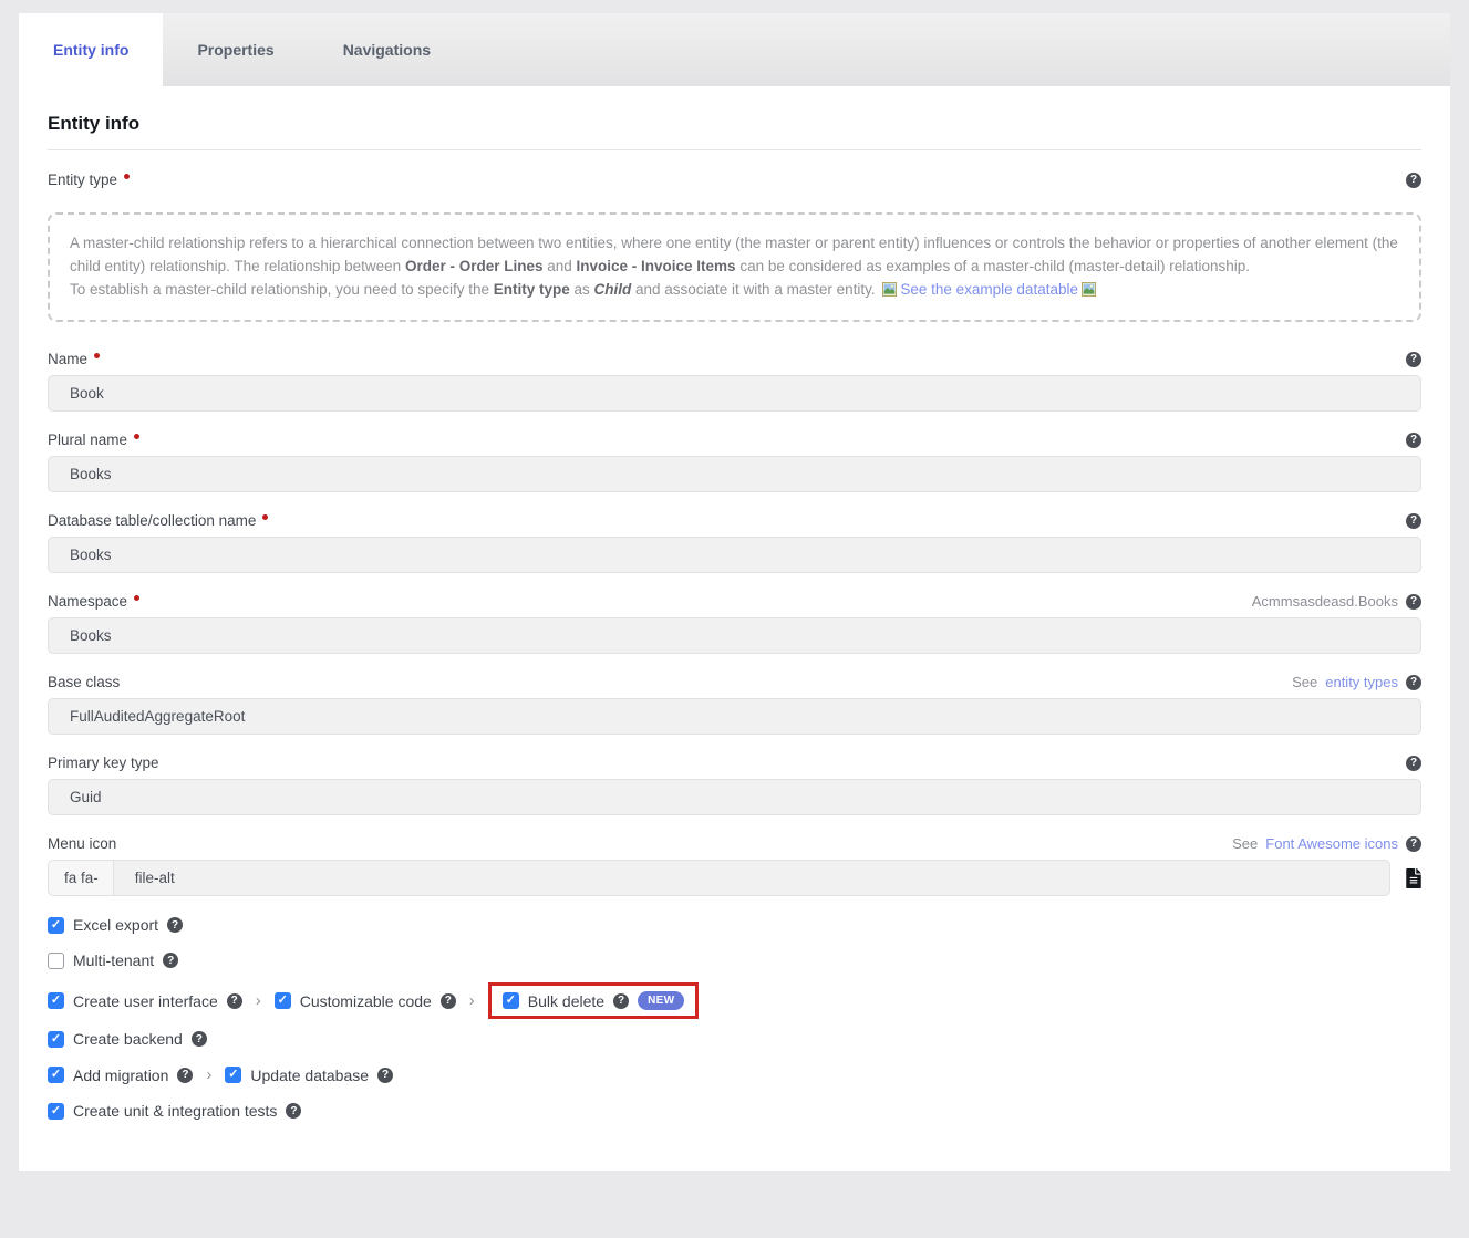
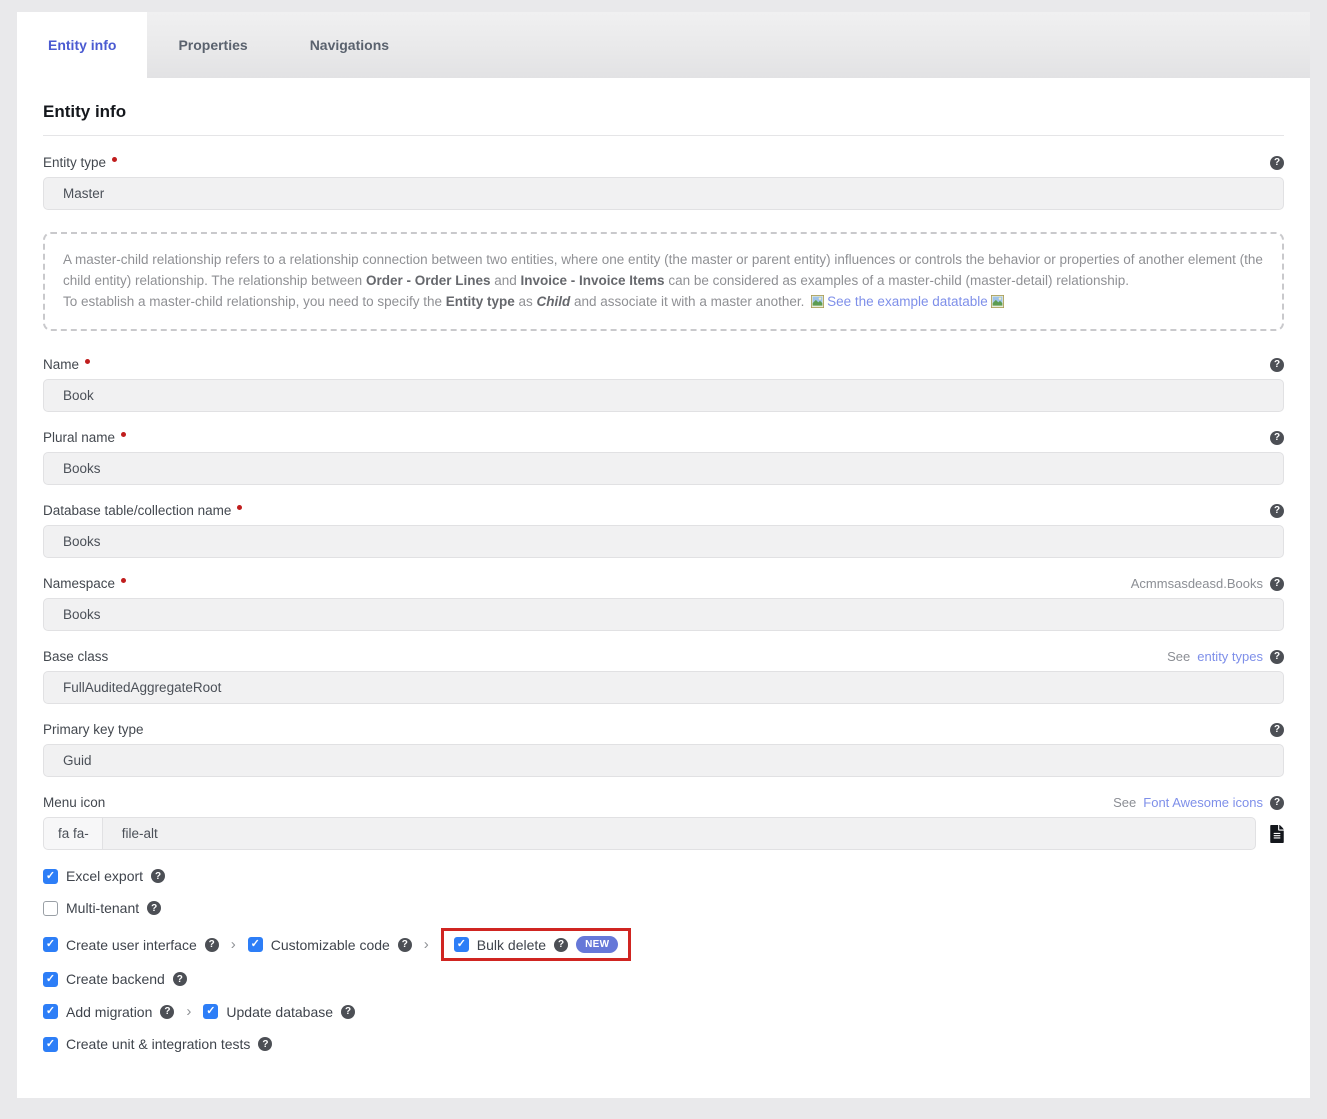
  Entity info
  Properties
  Navigations
  Entity info
  Entity type
  ?
+ Master
- A master-child relationship refers to a hierarchical connection between two entities, where one entity (the master or parent entity) influences or controls the behavior or properties of another element (the child entity) relationship. The relationship between Order - Order Lines and Invoice - Invoice Items can be considered as examples of a master-child (master-detail) relationship.
+ A master-child relationship refers to a relationship connection between two entities, where one entity (the master or parent entity) influences or controls the behavior or properties of another element (the child entity) relationship. The relationship between Order - Order Lines and Invoice - Invoice Items can be considered as examples of a master-child (master-detail) relationship.
- To establish a master-child relationship, you need to specify the Entity type as Child and associate it with a master entity. See the example datatable
+ To establish a master-child relationship, you need to specify the Entity type as Child and associate it with a master another. See the example datatable
  Name
  ?
  Book
  Plural name
  ?
  Books
  Database table/collection name
  ?
  Books
  Namespace
  Acmmsasdeasd.Books
  ?
  Books
  Base class
  See
  entity types
  ?
  FullAuditedAggregateRoot
  Primary key type
  ?
  Guid
  Menu icon
  See
  Font Awesome icons
  ?
  fa fa-
  file-alt
  ✓
  Excel export
  ?
  Multi-tenant
  ?
  ✓
  Create user interface
  ?
  ›
  ✓
  Customizable code
  ?
  ›
  ✓
  Bulk delete
  ?
  NEW
  ✓
  Create backend
  ?
  ✓
  Add migration
  ?
  ›
  ✓
  Update database
  ?
  ✓
  Create unit & integration tests
  ?
